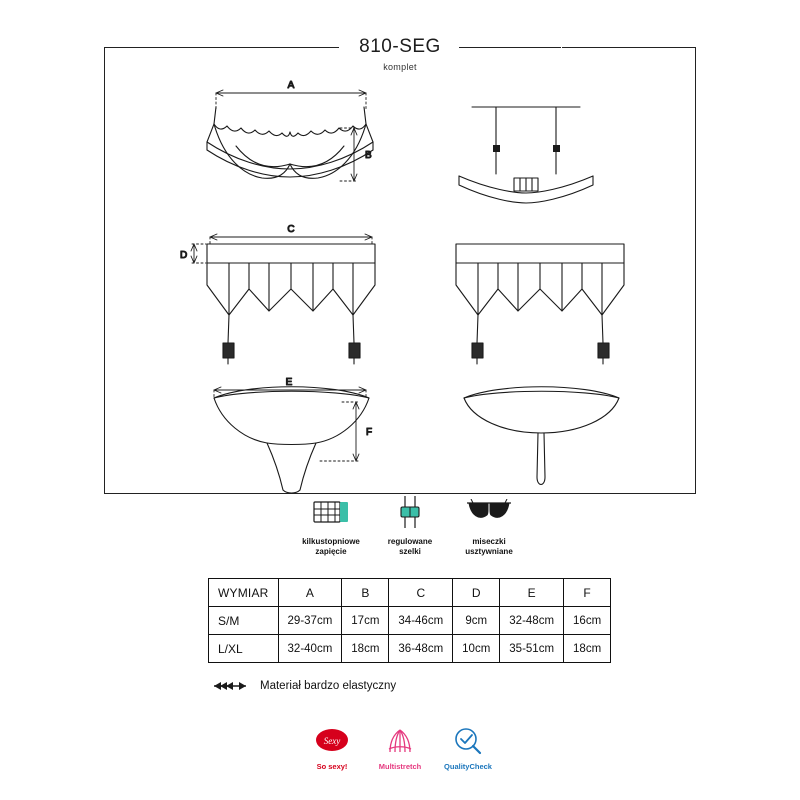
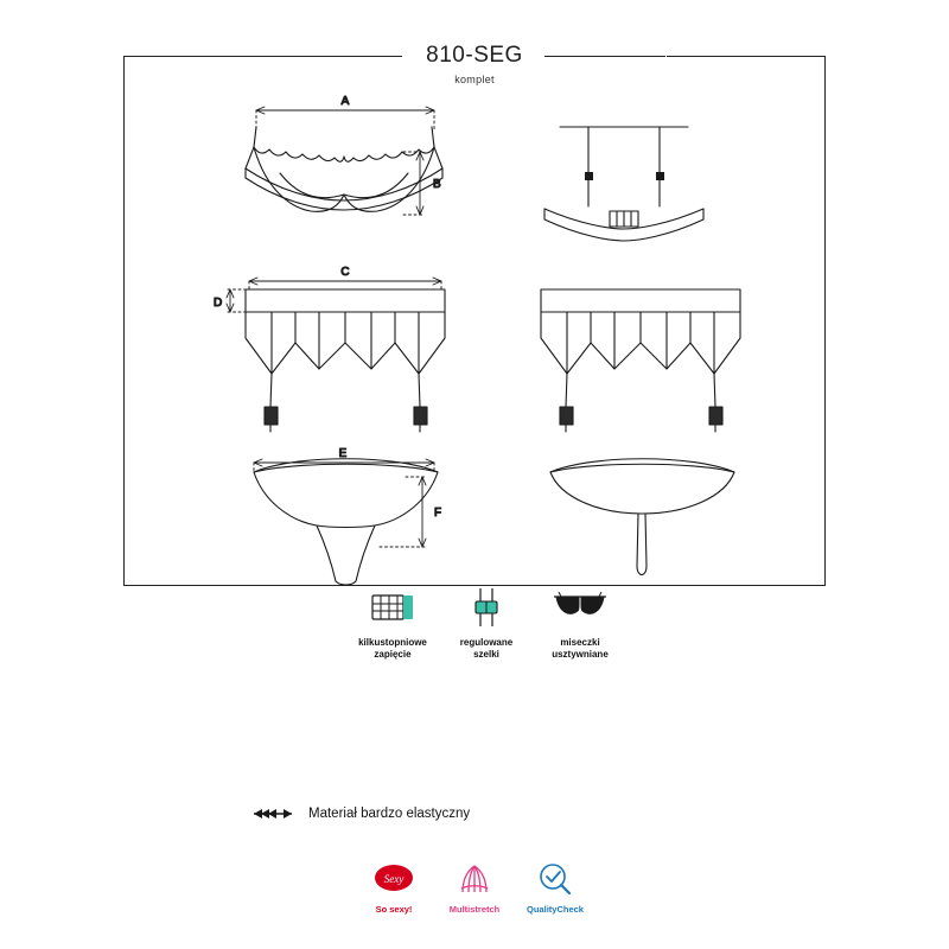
  A
  B
  C
  D
  E
  F
  kilkustopniowe
  zapięcie
  regulowane
  szelki
  miseczki
  usztywniane
- WYMIAR	A	B	C	D	E	F
- S/M	29-37cm	17cm	34-46cm	9cm	32-48cm	16cm
- L/XL	32-40cm	18cm	36-48cm	10cm	35-51cm	18cm
  Materiał bardzo elastyczny
  Sexy
  So sexy!
  Multistretch
  QualityCheck
